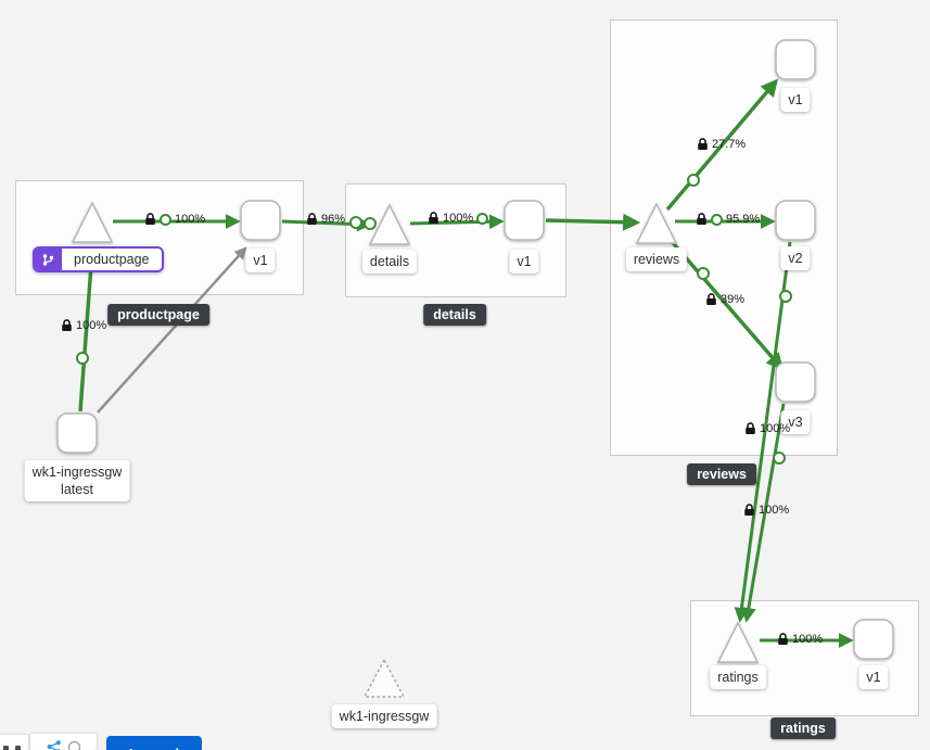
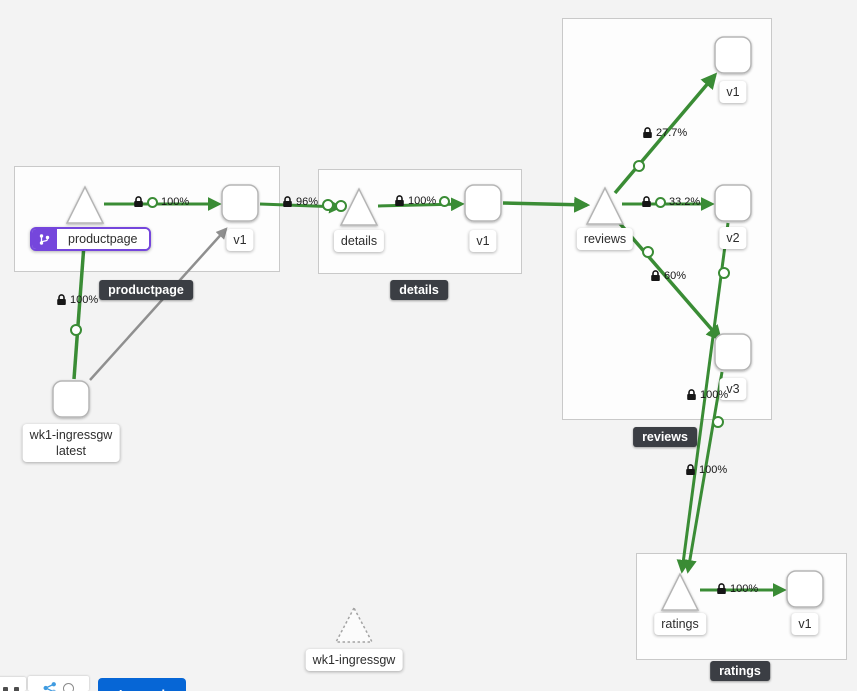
  productpage
  v1
  details
  v1
  reviews
  v1
  v2
  v3
  ratings
  v1
  wk1-ingressgw
  latest
  wk1-ingressgw
  productpage
  details
  reviews
  ratings
  100%
  100%
  96%
  100%
  27.7%
- 95.9%
+ 33.2%
- 39%
+ 60%
  100%
  100%
  100%
